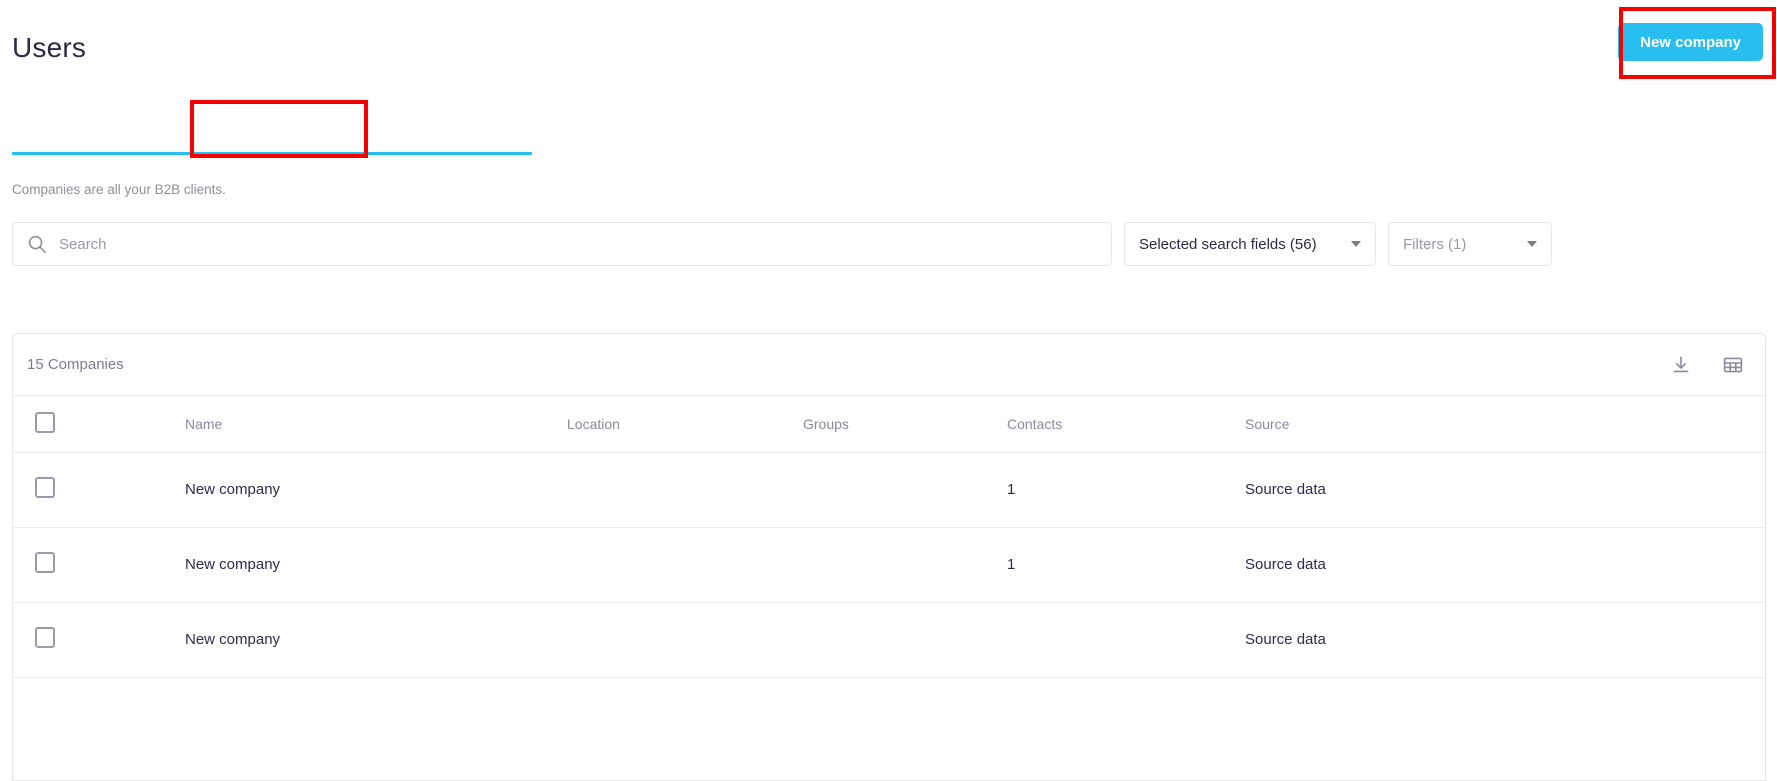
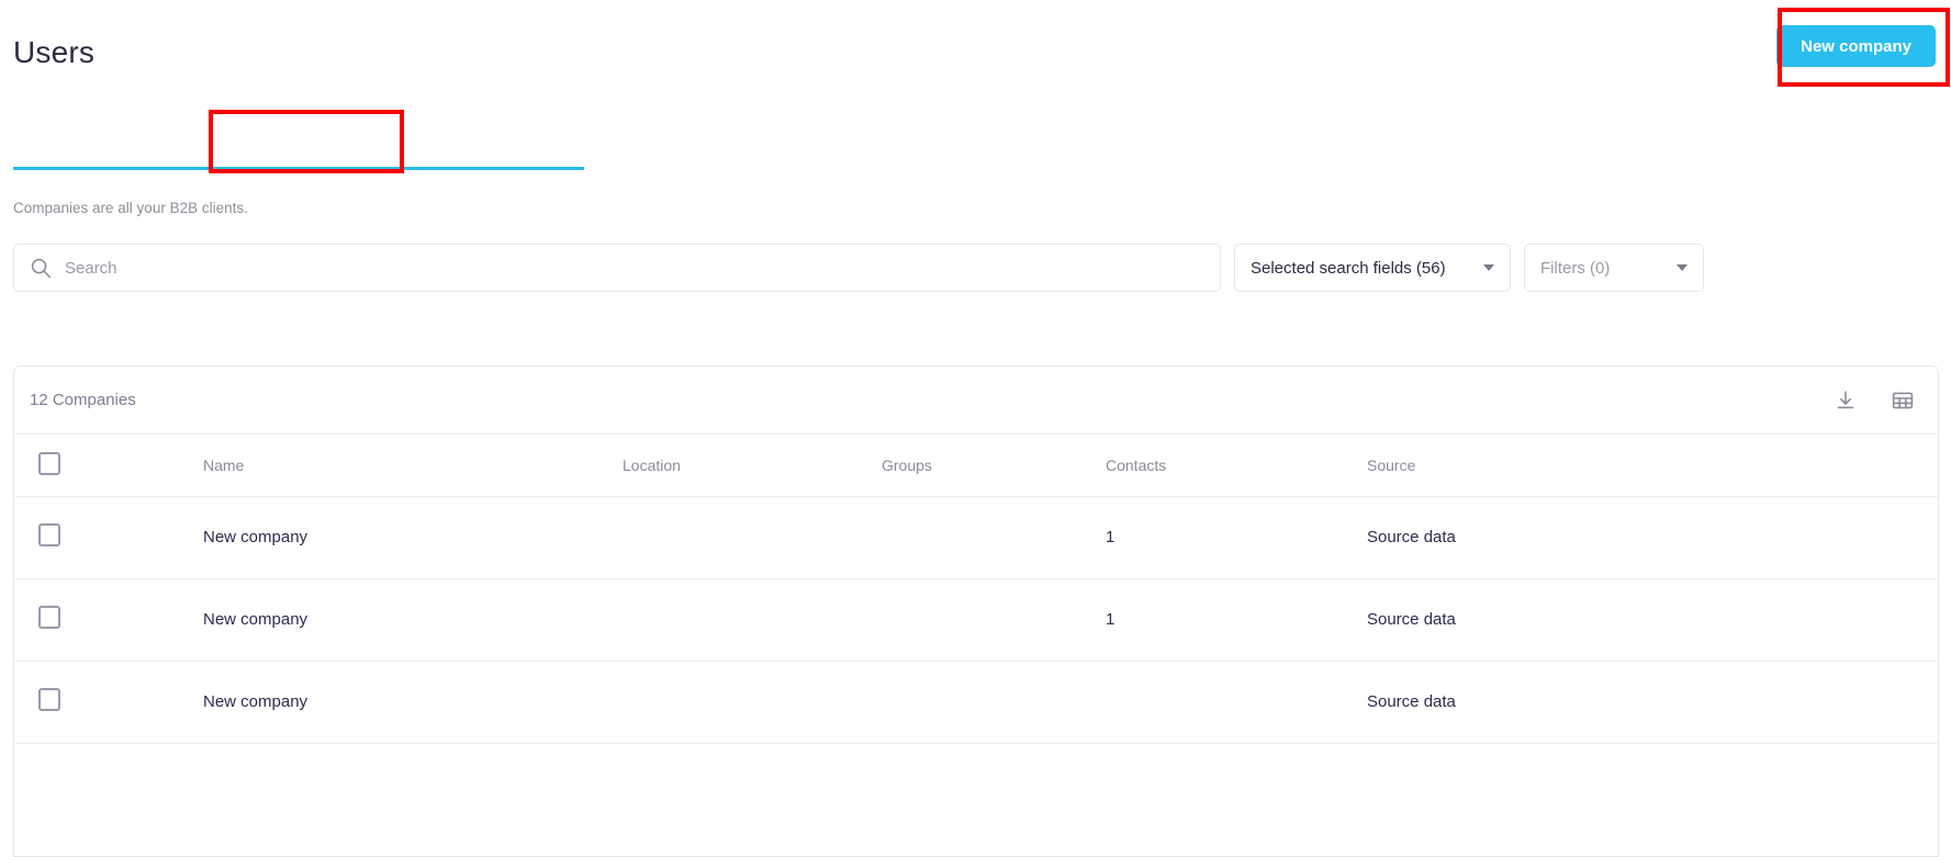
  Users
  New company
  Companies are all your B2B clients.
  Search
  Selected search fields (56)
- Filters (1)
+ Filters (0)
- 15 Companies
+ 12 Companies
  	Name	Location	Groups	Contacts	Source
  	New company			1	Source data
  	New company			1	Source data
  	New company				Source data
